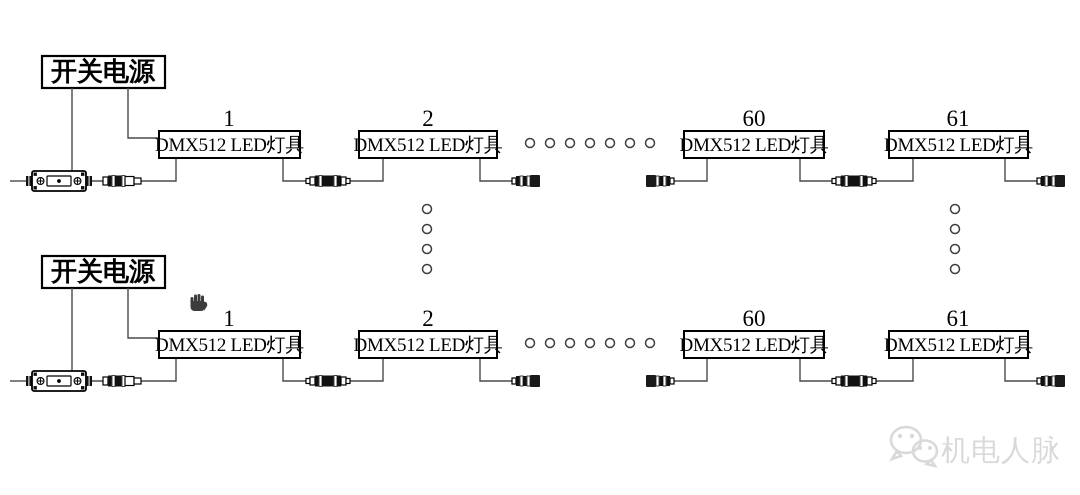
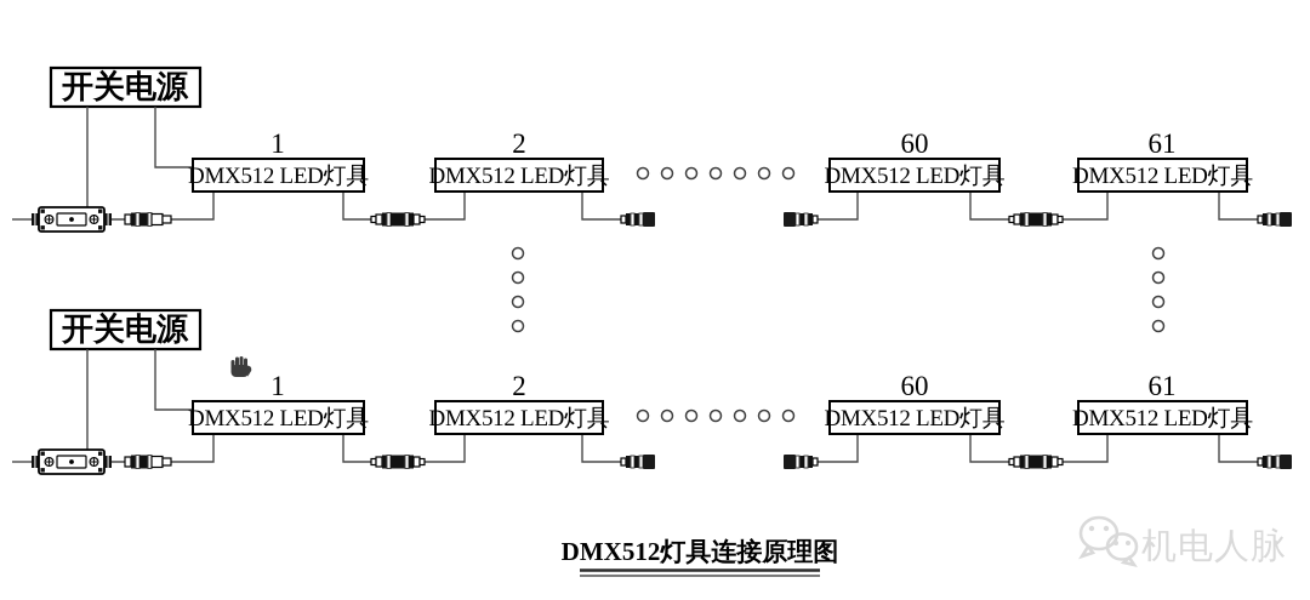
  开关电源
  1
  DMX512 LED灯具
  2
  DMX512 LED灯具
  60
  DMX512 LED灯具
  61
  DMX512 LED灯具
  开关电源
  1
  DMX512 LED灯具
  2
  DMX512 LED灯具
  60
  DMX512 LED灯具
  61
  DMX512 LED灯具
+ DMX512灯具连接原理图
  机电人脉
